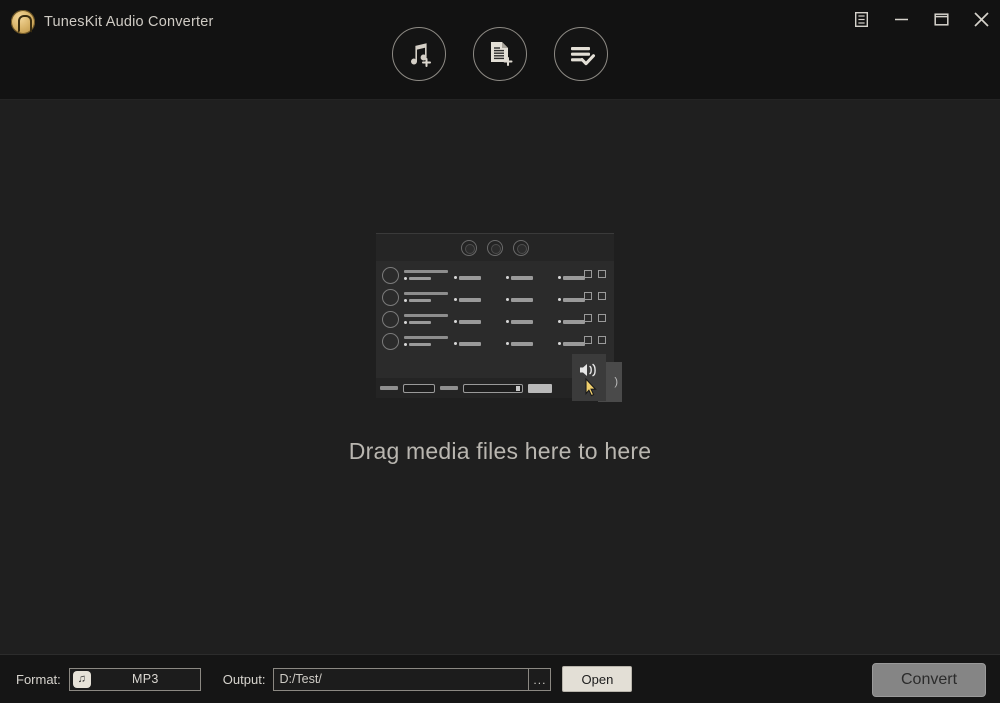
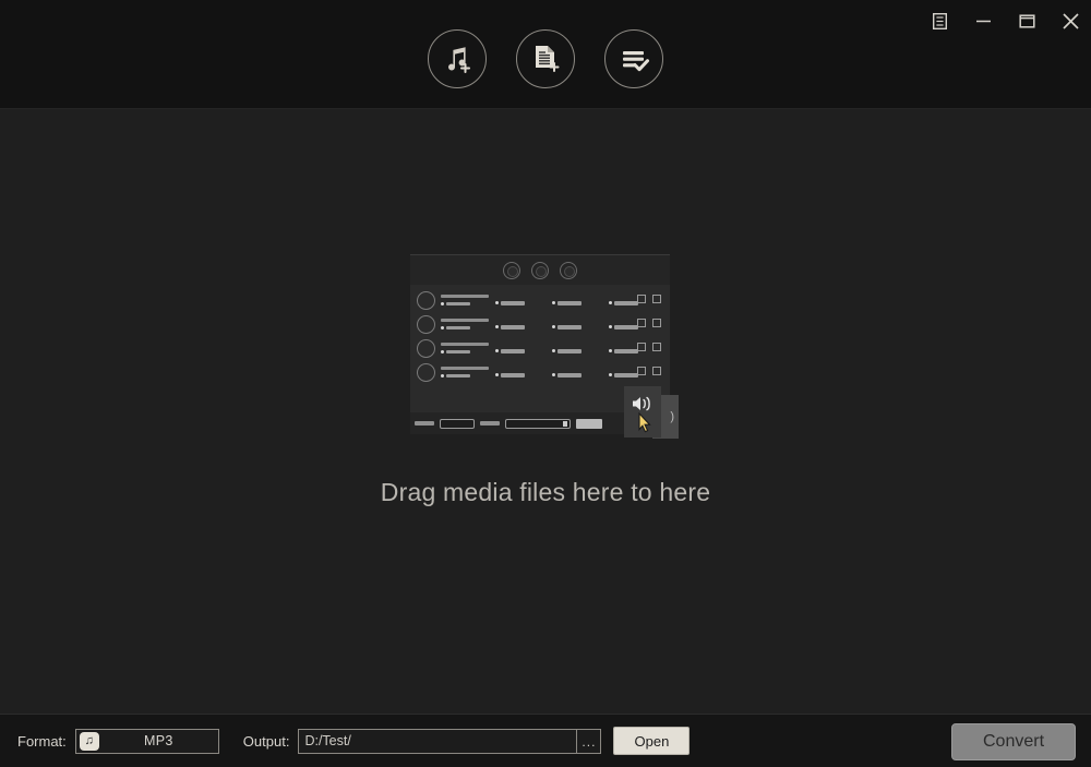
- TunesKit Audio Converter
  )
  Drag media files here to here
  Format:
  ♫
  MP3
  Output:
  D:/Test/
  ...
  Open
  Convert
